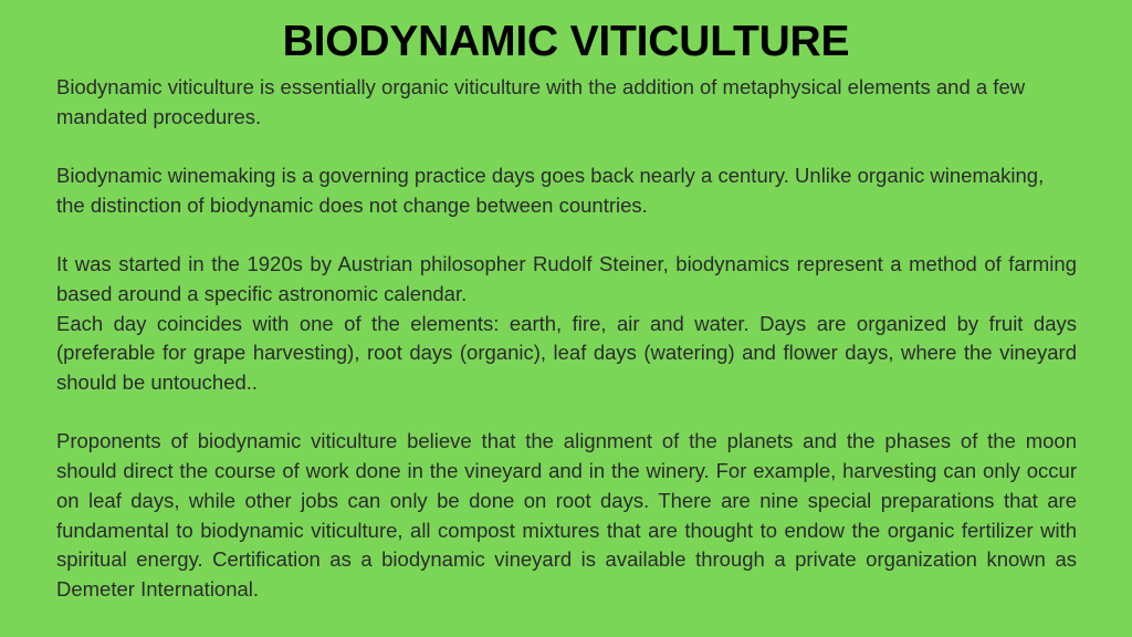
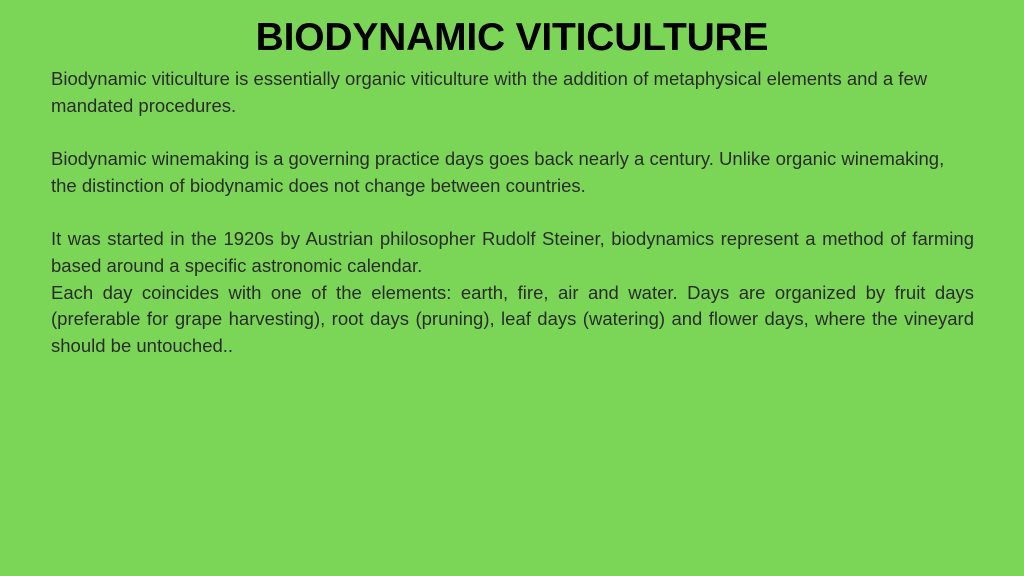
  BIODYNAMIC VITICULTURE
  Biodynamic viticulture is essentially organic viticulture with the addition of metaphysical elements and a few mandated procedures.
  Biodynamic winemaking is a governing practice days goes back nearly a century. Unlike organic winemaking, the distinction of biodynamic does not change between countries.
  It was started in the 1920s by Austrian philosopher Rudolf Steiner, biodynamics represent a method of farming based around a specific astronomic calendar.
- Each day coincides with one of the elements: earth, fire, air and water. Days are organized by fruit days (preferable for grape harvesting), root days (organic), leaf days (watering) and flower days, where the vineyard should be untouched..
+ Each day coincides with one of the elements: earth, fire, air and water. Days are organized by fruit days (preferable for grape harvesting), root days (pruning), leaf days (watering) and flower days, where the vineyard should be untouched..
- Proponents of biodynamic viticulture believe that the alignment of the planets and the phases of the moon should direct the course of work done in the vineyard and in the winery. For example, harvesting can only occur on leaf days, while other jobs can only be done on root days. There are nine special preparations that are fundamental to biodynamic viticulture, all compost mixtures that are thought to endow the organic fertilizer with spiritual energy. Certification as a biodynamic vineyard is available through a private organization known as Demeter International.
